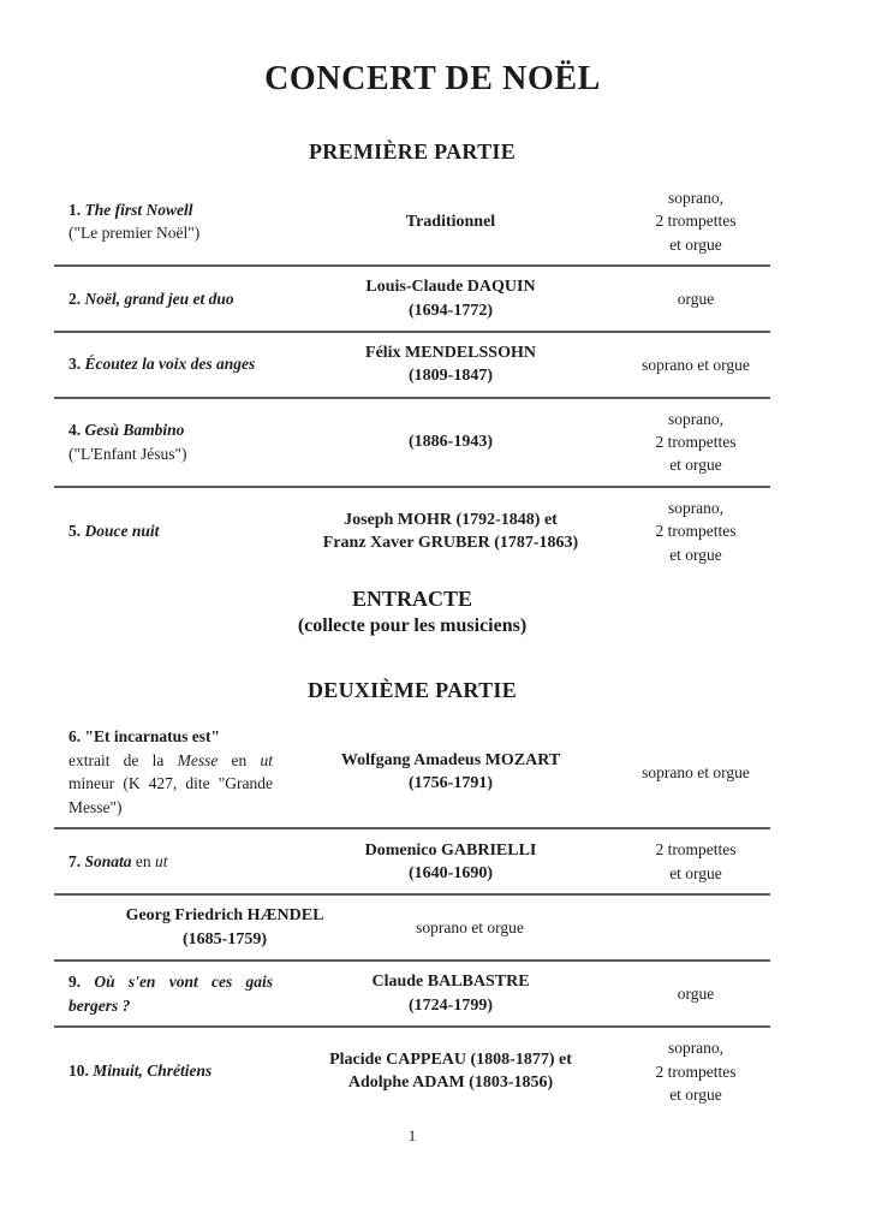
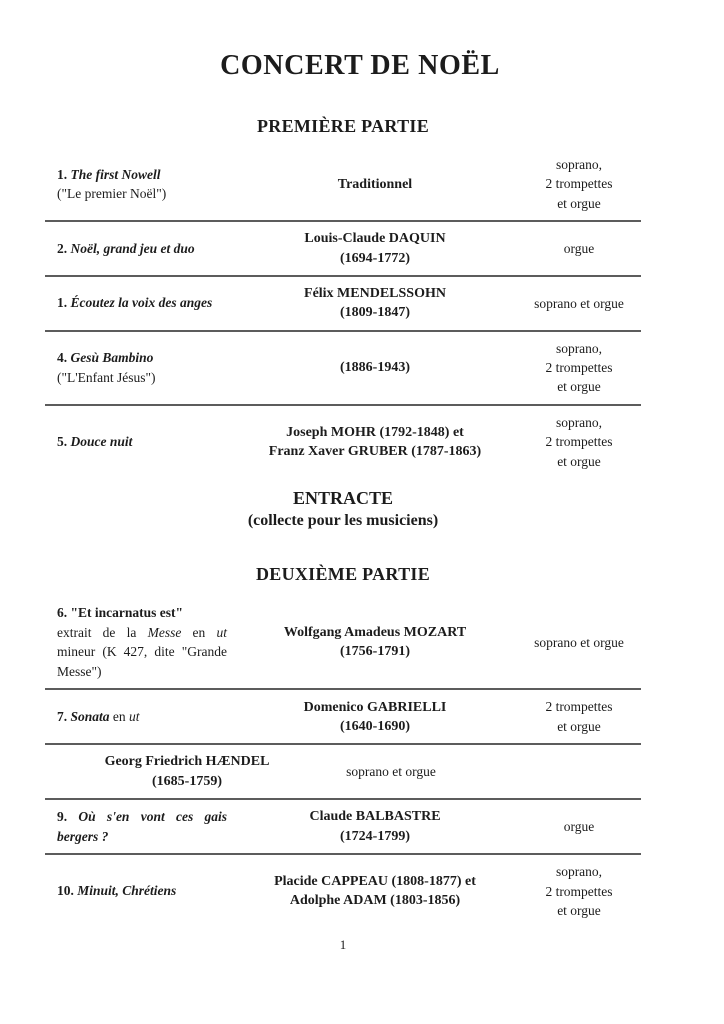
  CONCERT DE NOËL
  PREMIÈRE PARTIE
  1. The first Nowell
  ("Le premier Noël")
  Traditionnel
  soprano,
  2 trompettes
  et orgue
  2. Noël, grand jeu et duo
  Louis-Claude DAQUIN
  (1694-1772)
  orgue
- 3. Écoutez la voix des anges
+ 1. Écoutez la voix des anges
  Félix MENDELSSOHN
  (1809-1847)
  soprano et orgue
  4. Gesù Bambino
  ("L'Enfant Jésus")
  (1886-1943)
  soprano,
  2 trompettes
  et orgue
  5. Douce nuit
  Joseph MOHR (1792-1848) et
  Franz Xaver GRUBER (1787-1863)
  soprano,
  2 trompettes
  et orgue
  ENTRACTE
  (collecte pour les musiciens)
  DEUXIÈME PARTIE
  6. "Et incarnatus est"
  extrait de la Messe en ut mineur (K 427, dite "Grande Messe")
  Wolfgang Amadeus MOZART
  (1756-1791)
  soprano et orgue
  7. Sonata en ut
  Domenico GABRIELLI
  (1640-1690)
  2 trompettes
  et orgue
  Georg Friedrich HÆNDEL
  (1685-1759)
  soprano et orgue
  9. Où s'en vont ces gais bergers ?
  Claude BALBASTRE
  (1724-1799)
  orgue
  10. Minuit, Chrétiens
  Placide CAPPEAU (1808-1877) et
  Adolphe ADAM (1803-1856)
  soprano,
  2 trompettes
  et orgue
  1
